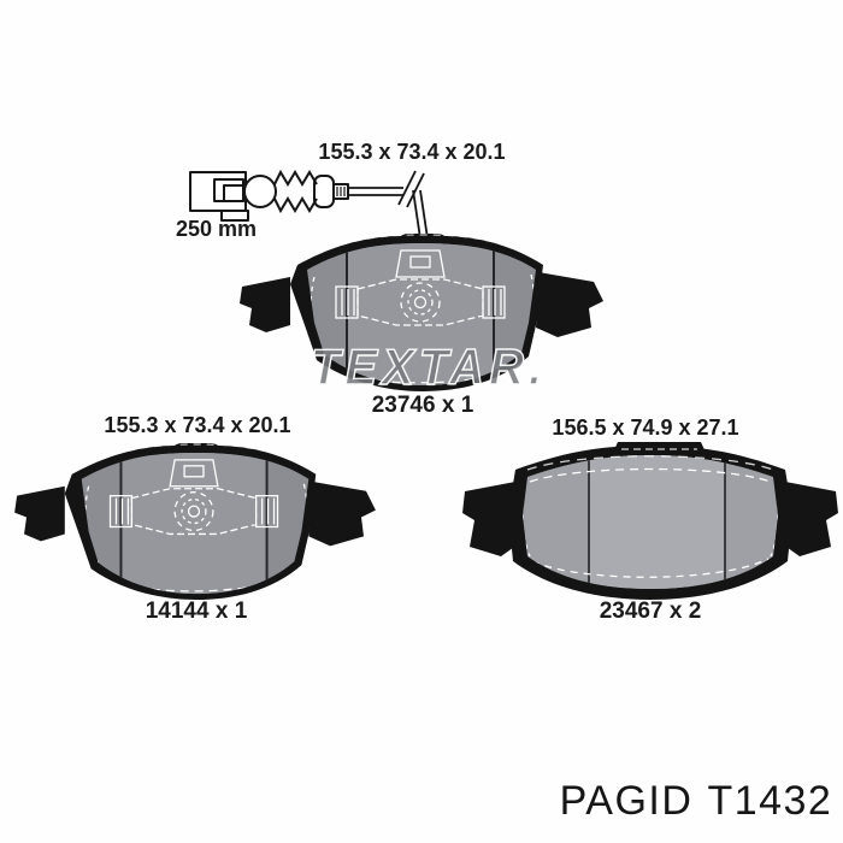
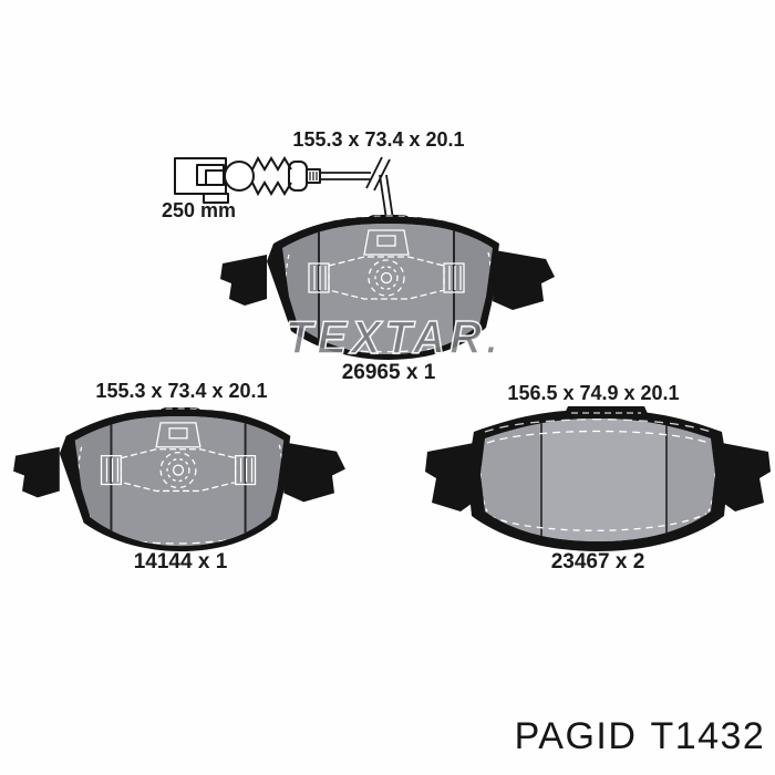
  155.3 x 73.4 x 20.1
  250 mm
  TEXTAR.
- 23746 x 1
+ 26965 x 1
  155.3 x 73.4 x 20.1
  14144 x 1
- 156.5 x 74.9 x 27.1
+ 156.5 x 74.9 x 20.1
  23467 x 2
  PAGID T1432
